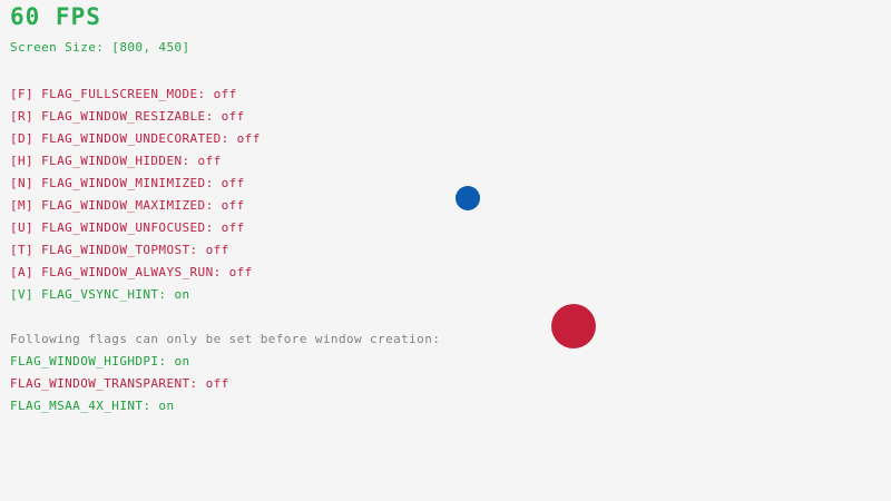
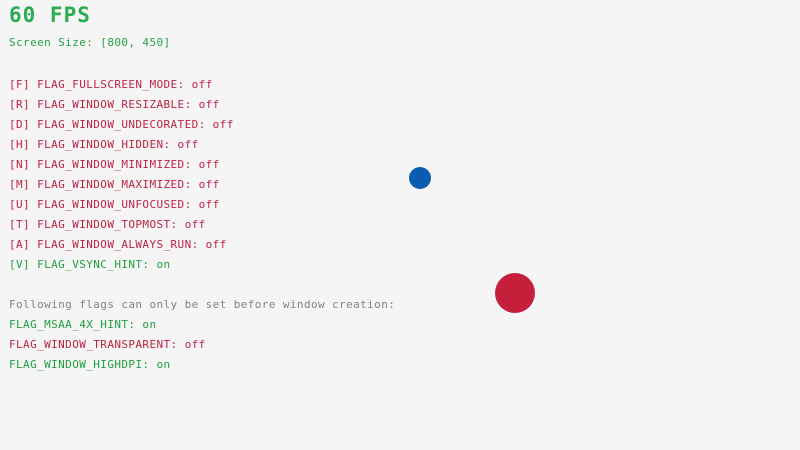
  60 FPS
  Screen Size: [800, 450]
  [F] FLAG_FULLSCREEN_MODE: off
  [R] FLAG_WINDOW_RESIZABLE: off
  [D] FLAG_WINDOW_UNDECORATED: off
  [H] FLAG_WINDOW_HIDDEN: off
  [N] FLAG_WINDOW_MINIMIZED: off
  [M] FLAG_WINDOW_MAXIMIZED: off
  [U] FLAG_WINDOW_UNFOCUSED: off
  [T] FLAG_WINDOW_TOPMOST: off
  [A] FLAG_WINDOW_ALWAYS_RUN: off
  [V] FLAG_VSYNC_HINT: on
  Following flags can only be set before window creation:
- FLAG_WINDOW_HIGHDPI: on
+ FLAG_MSAA_4X_HINT: on
  FLAG_WINDOW_TRANSPARENT: off
- FLAG_MSAA_4X_HINT: on
+ FLAG_WINDOW_HIGHDPI: on
